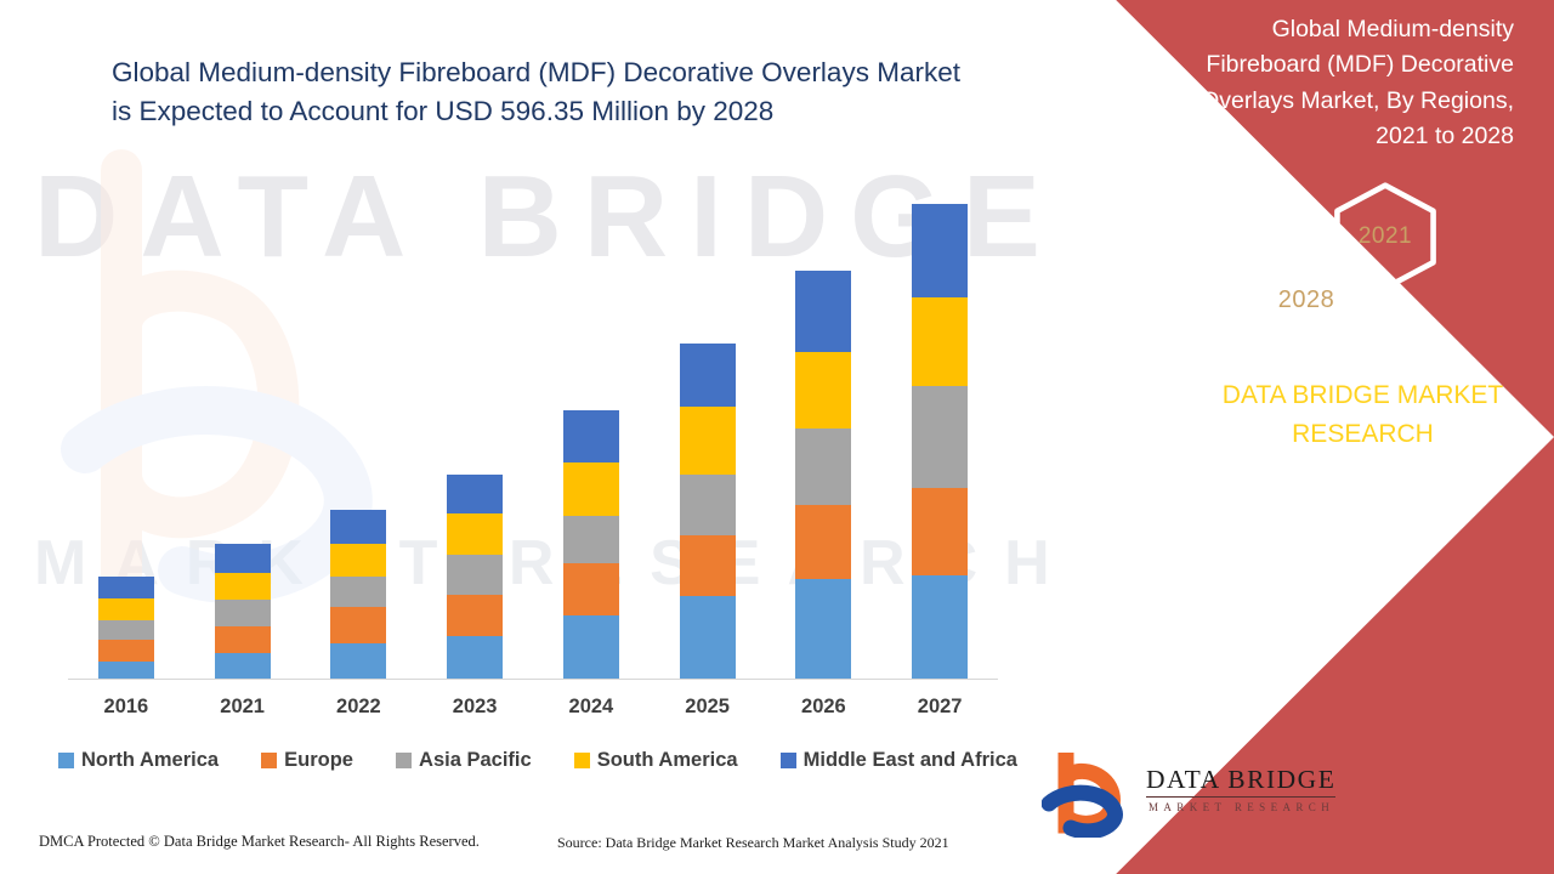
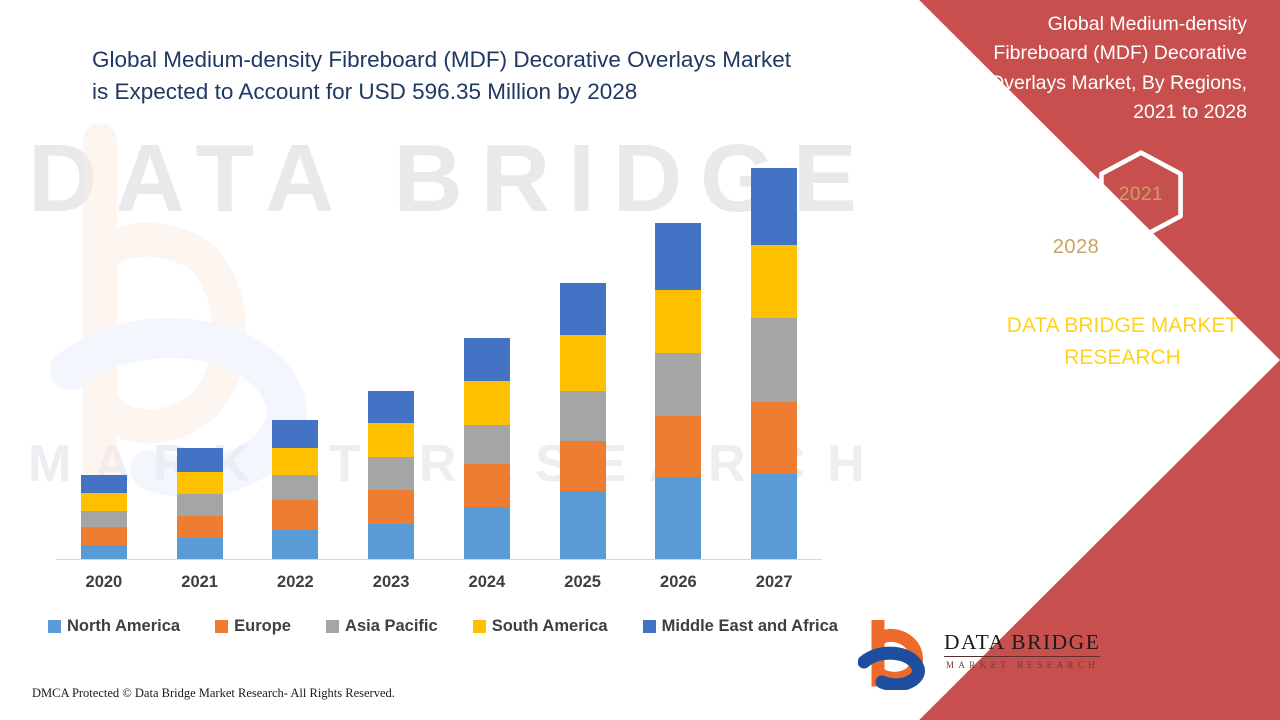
  DATA BRIDGE
  Global Medium-density Fibreboard (MDF) Decorative Overlays Market is Expected to Account for USD 596.35 Million by 2028
- 2016
+ 2020
  2021
  2022
  2023
  2024
  2025
  2026
  2027
  North America
  Europe
  Asia Pacific
  South America
  Middle East and Africa
  DMCA Protected © Data Bridge Market Research- All Rights Reserved.
- Source: Data Bridge Market Research Market Analysis Study 2021
  Global Medium-density Fibreboard (MDF) Decorative Overlays Market, By Regions, 2021 to 2028
  2021
  2028
  DATA BRIDGE MARKET RESEARCH
  DATA BRIDGE
  MARKET RESEARCH
